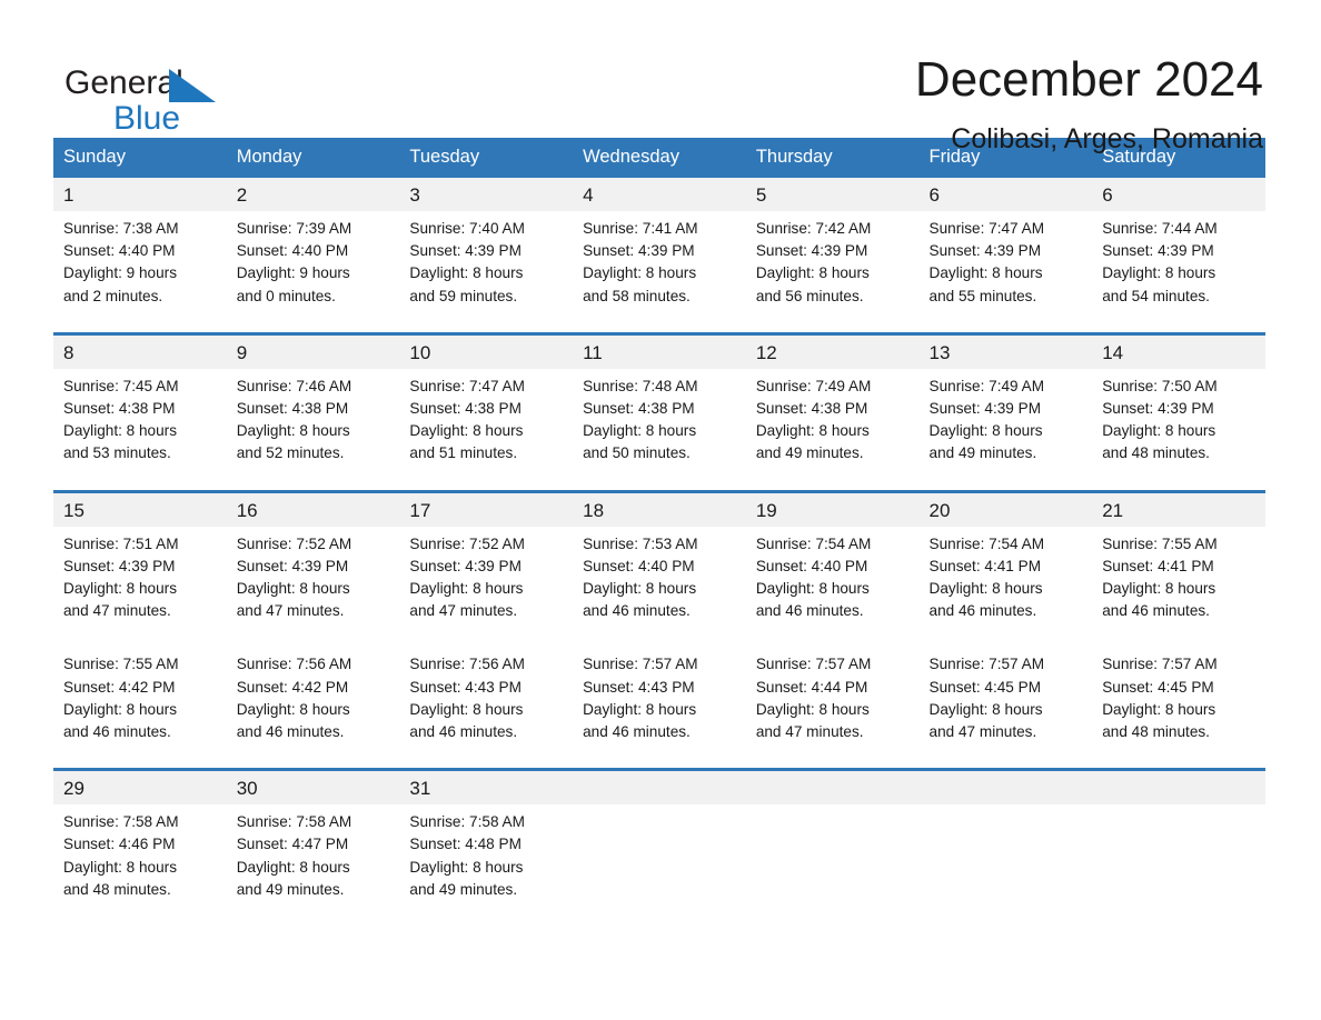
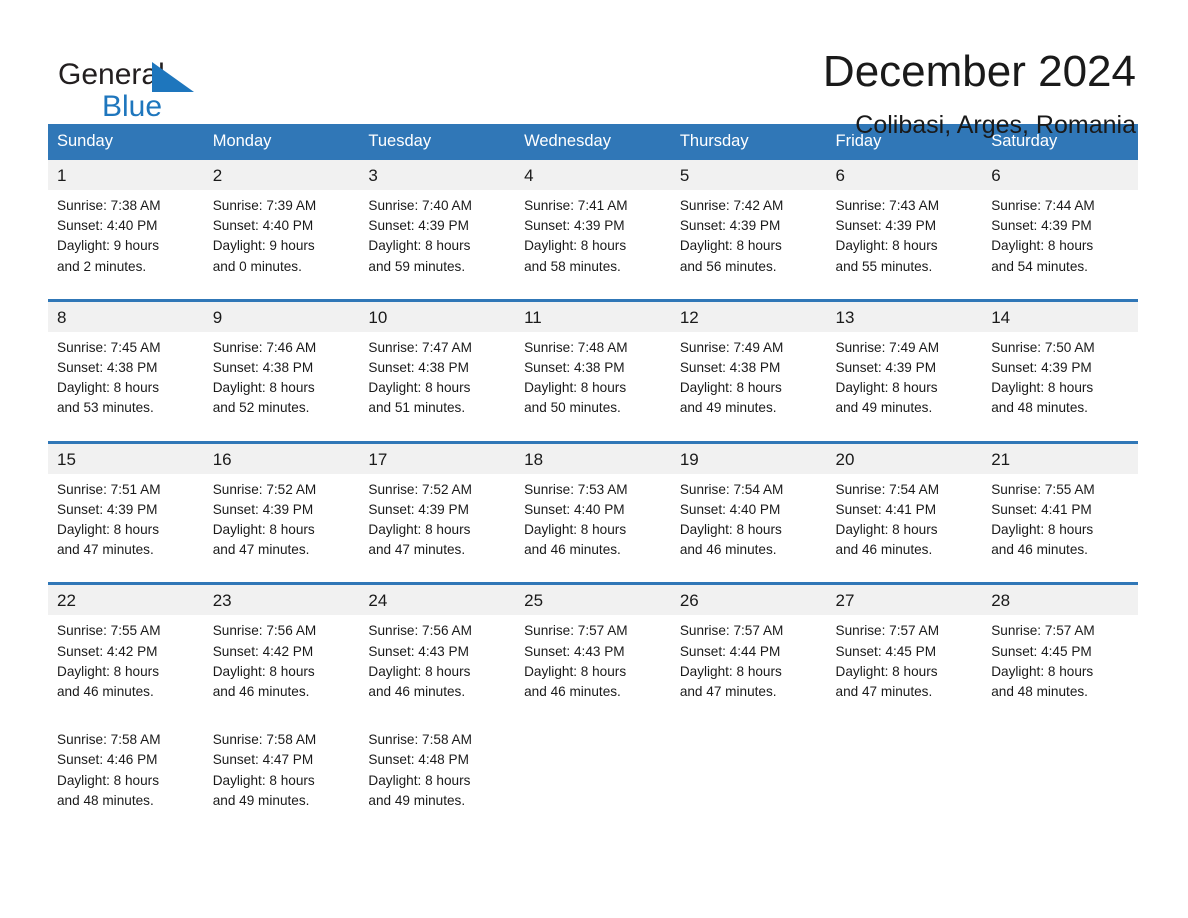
  General
  Blue
  December 2024
  Colibasi, Arges, Romania
  Sunday	Monday	Tuesday	Wednesday	Thursday	Friday	Saturday
  1	2	3	4	5	6	6
- Sunrise: 7:38 AM Sunset: 4:40 PM Daylight: 9 hours and 2 minutes.	Sunrise: 7:39 AM Sunset: 4:40 PM Daylight: 9 hours and 0 minutes.	Sunrise: 7:40 AM Sunset: 4:39 PM Daylight: 8 hours and 59 minutes.	Sunrise: 7:41 AM Sunset: 4:39 PM Daylight: 8 hours and 58 minutes.	Sunrise: 7:42 AM Sunset: 4:39 PM Daylight: 8 hours and 56 minutes.	Sunrise: 7:47 AM Sunset: 4:39 PM Daylight: 8 hours and 55 minutes.	Sunrise: 7:44 AM Sunset: 4:39 PM Daylight: 8 hours and 54 minutes.
+ Sunrise: 7:38 AM Sunset: 4:40 PM Daylight: 9 hours and 2 minutes.	Sunrise: 7:39 AM Sunset: 4:40 PM Daylight: 9 hours and 0 minutes.	Sunrise: 7:40 AM Sunset: 4:39 PM Daylight: 8 hours and 59 minutes.	Sunrise: 7:41 AM Sunset: 4:39 PM Daylight: 8 hours and 58 minutes.	Sunrise: 7:42 AM Sunset: 4:39 PM Daylight: 8 hours and 56 minutes.	Sunrise: 7:43 AM Sunset: 4:39 PM Daylight: 8 hours and 55 minutes.	Sunrise: 7:44 AM Sunset: 4:39 PM Daylight: 8 hours and 54 minutes.
  8	9	10	11	12	13	14
  Sunrise: 7:45 AM Sunset: 4:38 PM Daylight: 8 hours and 53 minutes.	Sunrise: 7:46 AM Sunset: 4:38 PM Daylight: 8 hours and 52 minutes.	Sunrise: 7:47 AM Sunset: 4:38 PM Daylight: 8 hours and 51 minutes.	Sunrise: 7:48 AM Sunset: 4:38 PM Daylight: 8 hours and 50 minutes.	Sunrise: 7:49 AM Sunset: 4:38 PM Daylight: 8 hours and 49 minutes.	Sunrise: 7:49 AM Sunset: 4:39 PM Daylight: 8 hours and 49 minutes.	Sunrise: 7:50 AM Sunset: 4:39 PM Daylight: 8 hours and 48 minutes.
  15	16	17	18	19	20	21
  Sunrise: 7:51 AM Sunset: 4:39 PM Daylight: 8 hours and 47 minutes.	Sunrise: 7:52 AM Sunset: 4:39 PM Daylight: 8 hours and 47 minutes.	Sunrise: 7:52 AM Sunset: 4:39 PM Daylight: 8 hours and 47 minutes.	Sunrise: 7:53 AM Sunset: 4:40 PM Daylight: 8 hours and 46 minutes.	Sunrise: 7:54 AM Sunset: 4:40 PM Daylight: 8 hours and 46 minutes.	Sunrise: 7:54 AM Sunset: 4:41 PM Daylight: 8 hours and 46 minutes.	Sunrise: 7:55 AM Sunset: 4:41 PM Daylight: 8 hours and 46 minutes.
+ 22	23	24	25	26	27	28
  Sunrise: 7:55 AM Sunset: 4:42 PM Daylight: 8 hours and 46 minutes.	Sunrise: 7:56 AM Sunset: 4:42 PM Daylight: 8 hours and 46 minutes.	Sunrise: 7:56 AM Sunset: 4:43 PM Daylight: 8 hours and 46 minutes.	Sunrise: 7:57 AM Sunset: 4:43 PM Daylight: 8 hours and 46 minutes.	Sunrise: 7:57 AM Sunset: 4:44 PM Daylight: 8 hours and 47 minutes.	Sunrise: 7:57 AM Sunset: 4:45 PM Daylight: 8 hours and 47 minutes.	Sunrise: 7:57 AM Sunset: 4:45 PM Daylight: 8 hours and 48 minutes.
- 29	30	31
  Sunrise: 7:58 AM Sunset: 4:46 PM Daylight: 8 hours and 48 minutes.	Sunrise: 7:58 AM Sunset: 4:47 PM Daylight: 8 hours and 49 minutes.	Sunrise: 7:58 AM Sunset: 4:48 PM Daylight: 8 hours and 49 minutes.
